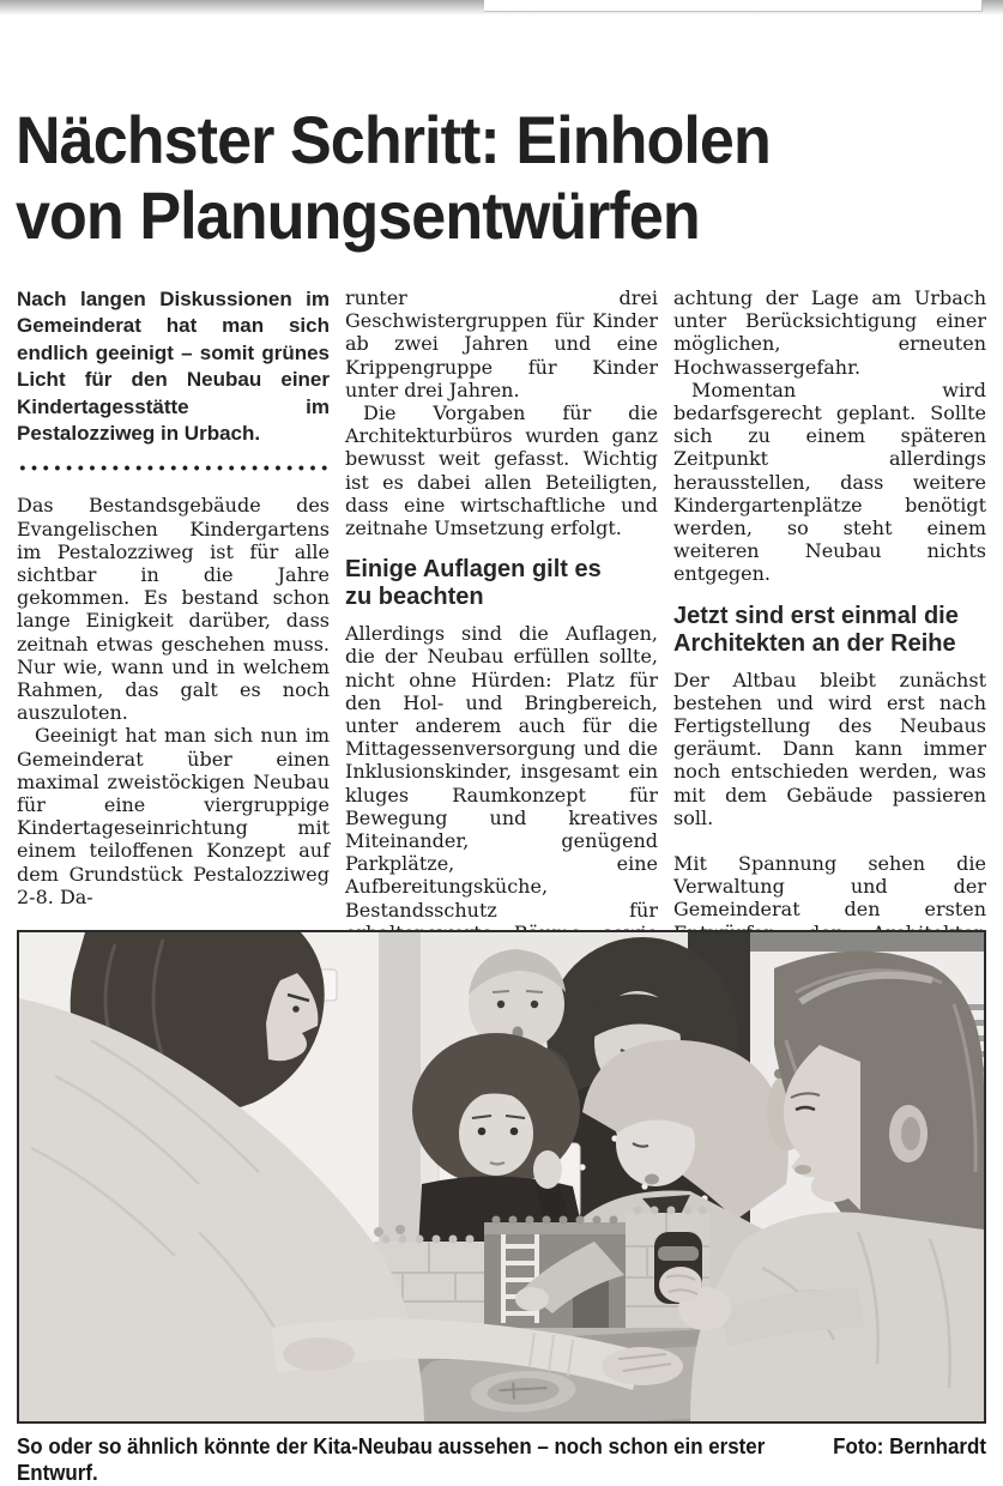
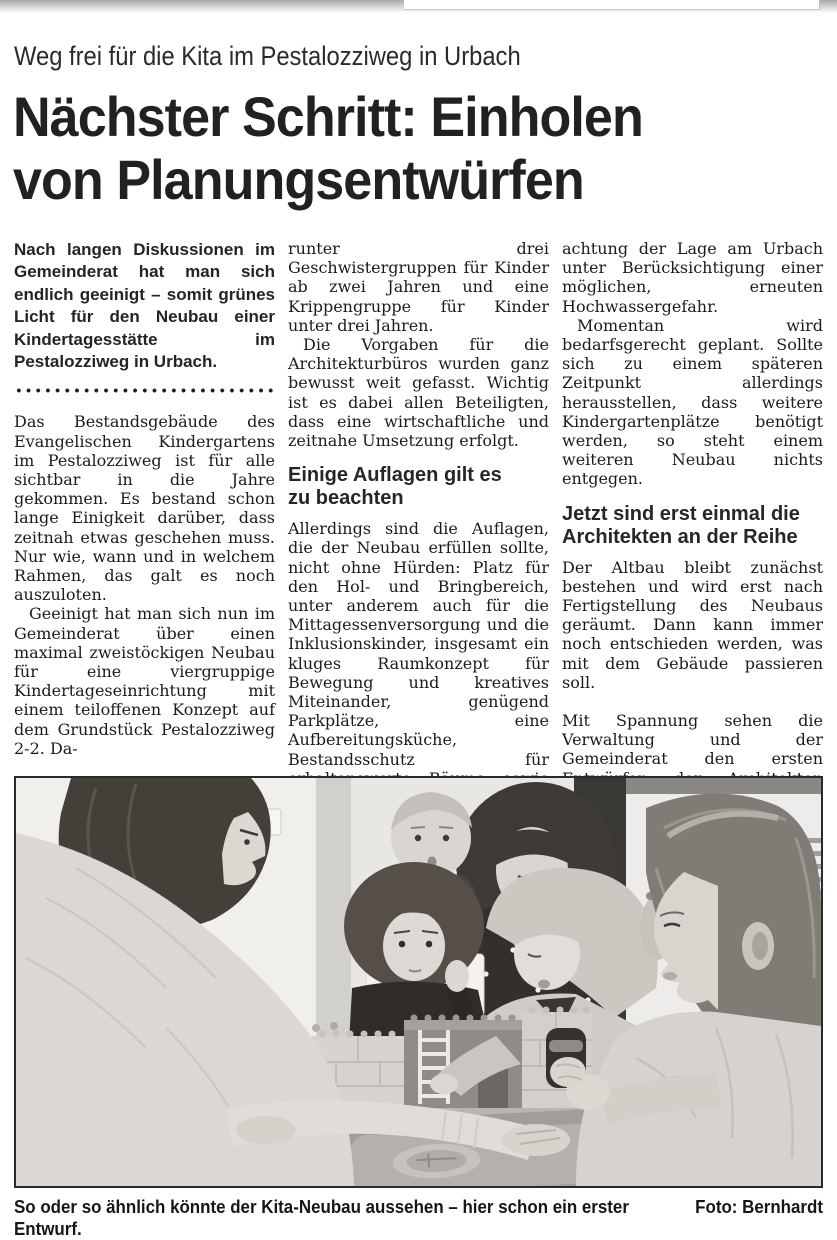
+ Weg frei für die Kita im Pestalozziweg in Urbach
  Nächster Schritt: Einholen
  von Planungsentwürfen
  Nach langen Diskussionen im Gemeinderat hat man sich endlich geeinigt – somit grünes Licht für den Neubau einer Kindertagesstätte im Pestalozziweg in Urbach.
  Das Bestandsgebäude des Evangelischen Kindergartens im Pestalozziweg ist für alle sichtbar in die Jahre gekommen. Es bestand schon lange Einigkeit darüber, dass zeitnah etwas geschehen muss. Nur wie, wann und in welchem Rahmen, das galt es noch auszuloten.
- Geeinigt hat man sich nun im Gemeinderat über einen maximal zweistöckigen Neubau für eine viergruppige Kindertageseinrichtung mit einem teiloffenen Konzept auf dem Grundstück Pestalozziweg 2-8. Da-
+ Geeinigt hat man sich nun im Gemeinderat über einen maximal zweistöckigen Neubau für eine viergruppige Kindertageseinrichtung mit einem teiloffenen Konzept auf dem Grundstück Pestalozziweg 2-2. Da-
  runter drei Geschwistergruppen für Kinder ab zwei Jahren und eine Krippengruppe für Kinder unter drei Jahren.
  Die Vorgaben für die Architekturbüros wurden ganz bewusst weit gefasst. Wichtig ist es dabei allen Beteiligten, dass eine wirtschaftliche und zeitnahe Umsetzung erfolgt.
  Einige Auflagen gilt es
  zu beachten
  Allerdings sind die Auflagen, die der Neubau erfüllen sollte, nicht ohne Hürden: Platz für den Hol- und Bringbereich, unter anderem auch für die Mittagessenversorgung und die Inklusionskinder, insgesamt ein kluges Raumkonzept für Bewegung und kreatives Miteinander, genügend Parkplätze, eine Aufbereitungsküche, Bestandsschutz für
  achtung der Lage am Urbach unter Berücksichtigung einer möglichen, erneuten Hochwassergefahr.
  Momentan wird bedarfsgerecht geplant. Sollte sich zu einem späteren Zeitpunkt allerdings herausstellen, dass weitere Kindergartenplätze benötigt werden, so steht einem weiteren Neubau nichts entgegen.
  Jetzt sind erst einmal die
  Architekten an der Reihe
  Der Altbau bleibt zunächst bestehen und wird erst nach Fertigstellung des Neubaus geräumt. Dann kann immer noch entschieden werden, was mit dem Gebäude passieren soll.
- So oder so ähnlich könnte der Kita-Neubau aussehen – noch schon ein erster Entwurf.
+ So oder so ähnlich könnte der Kita-Neubau aussehen – hier schon ein erster Entwurf.
  Foto: Bernhardt
